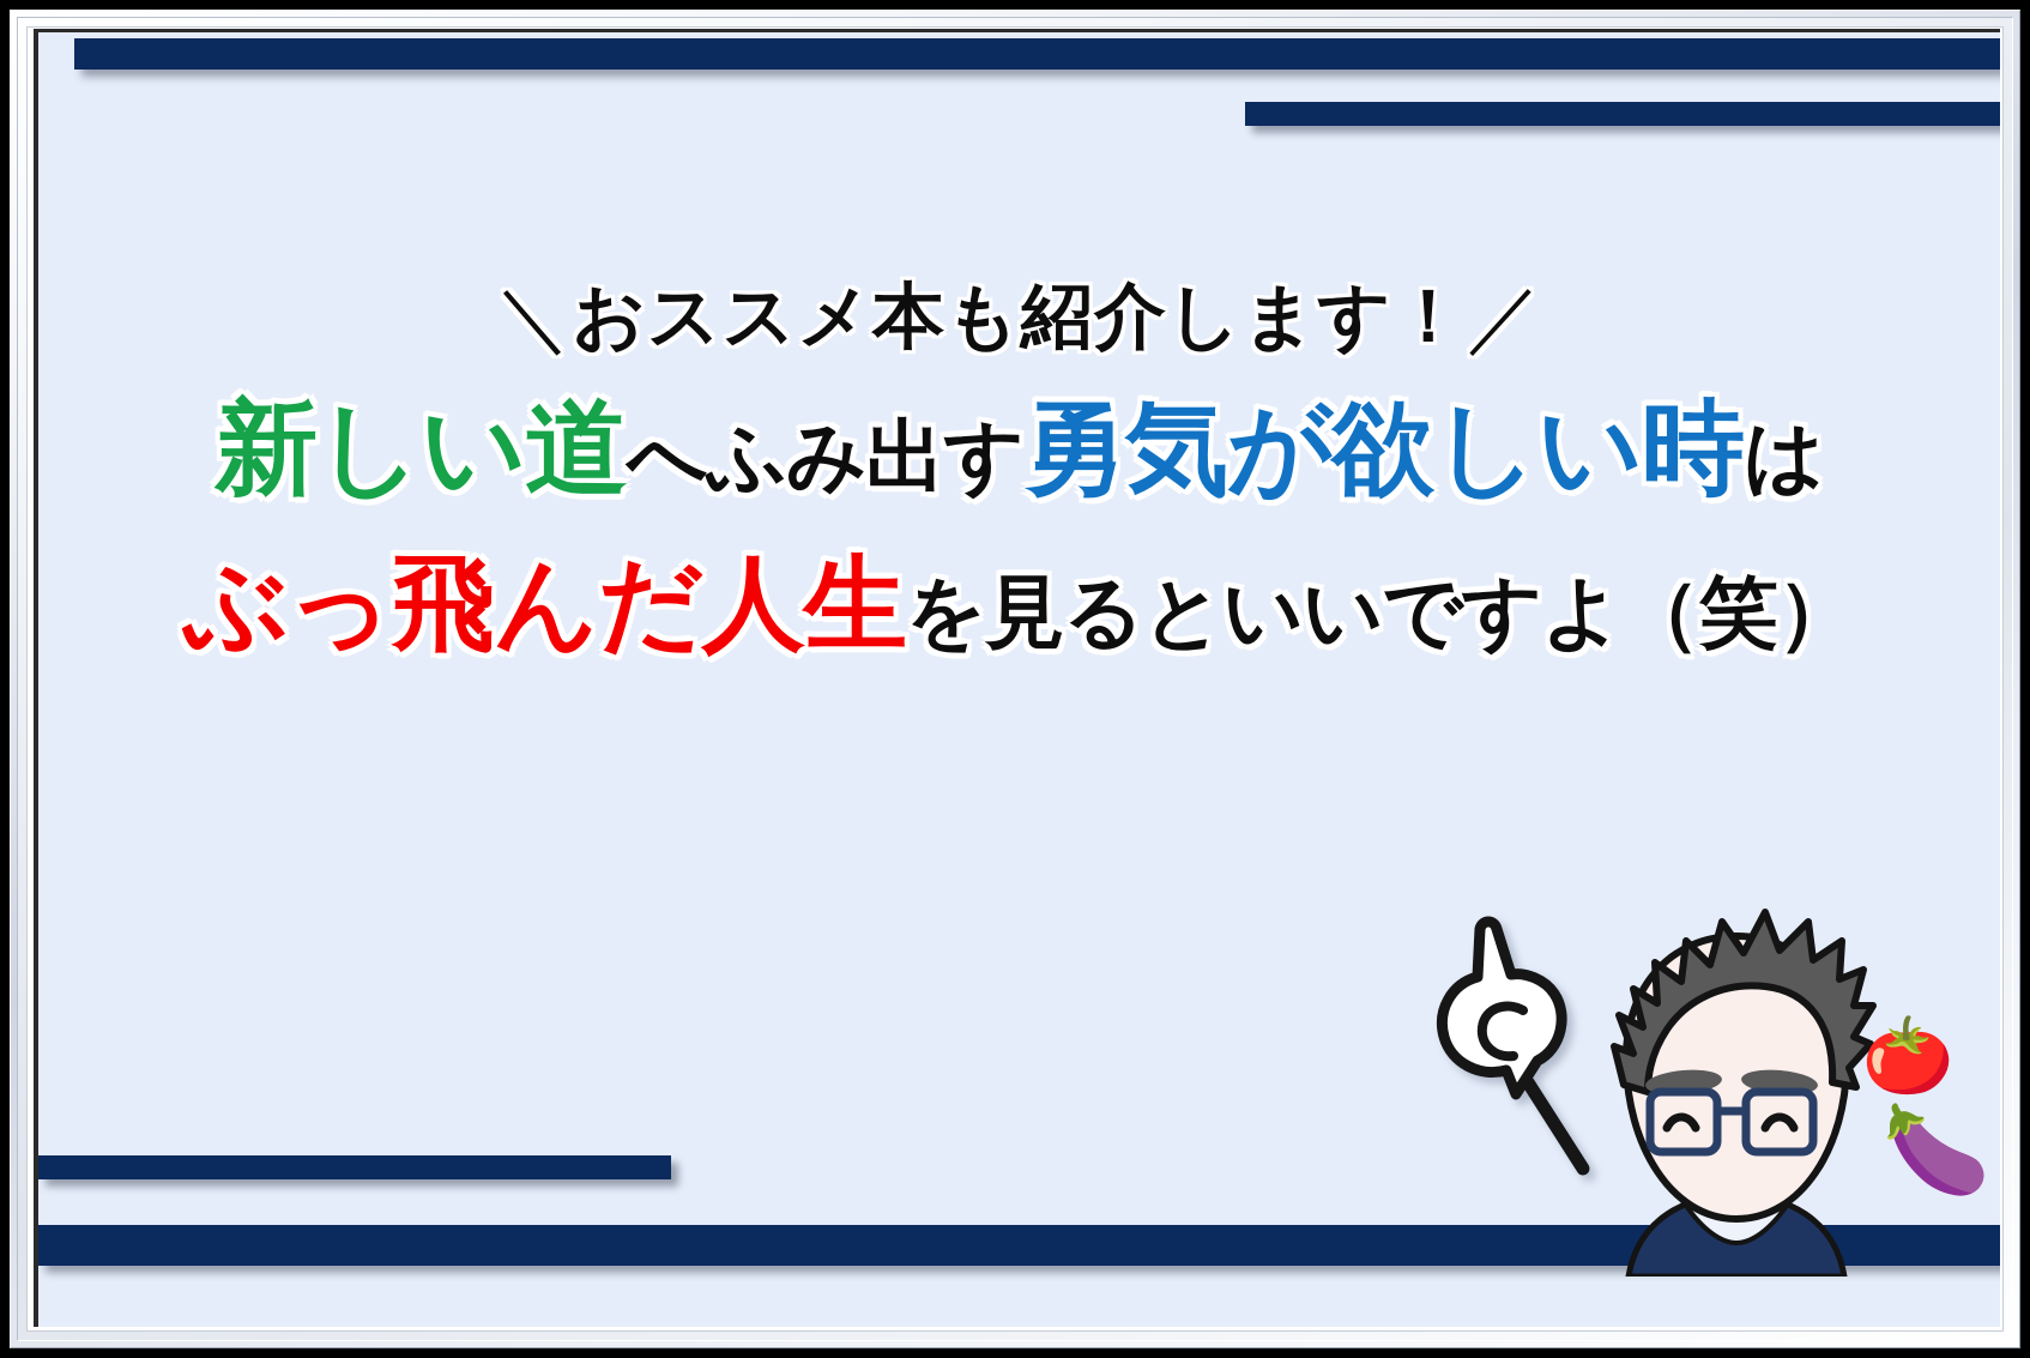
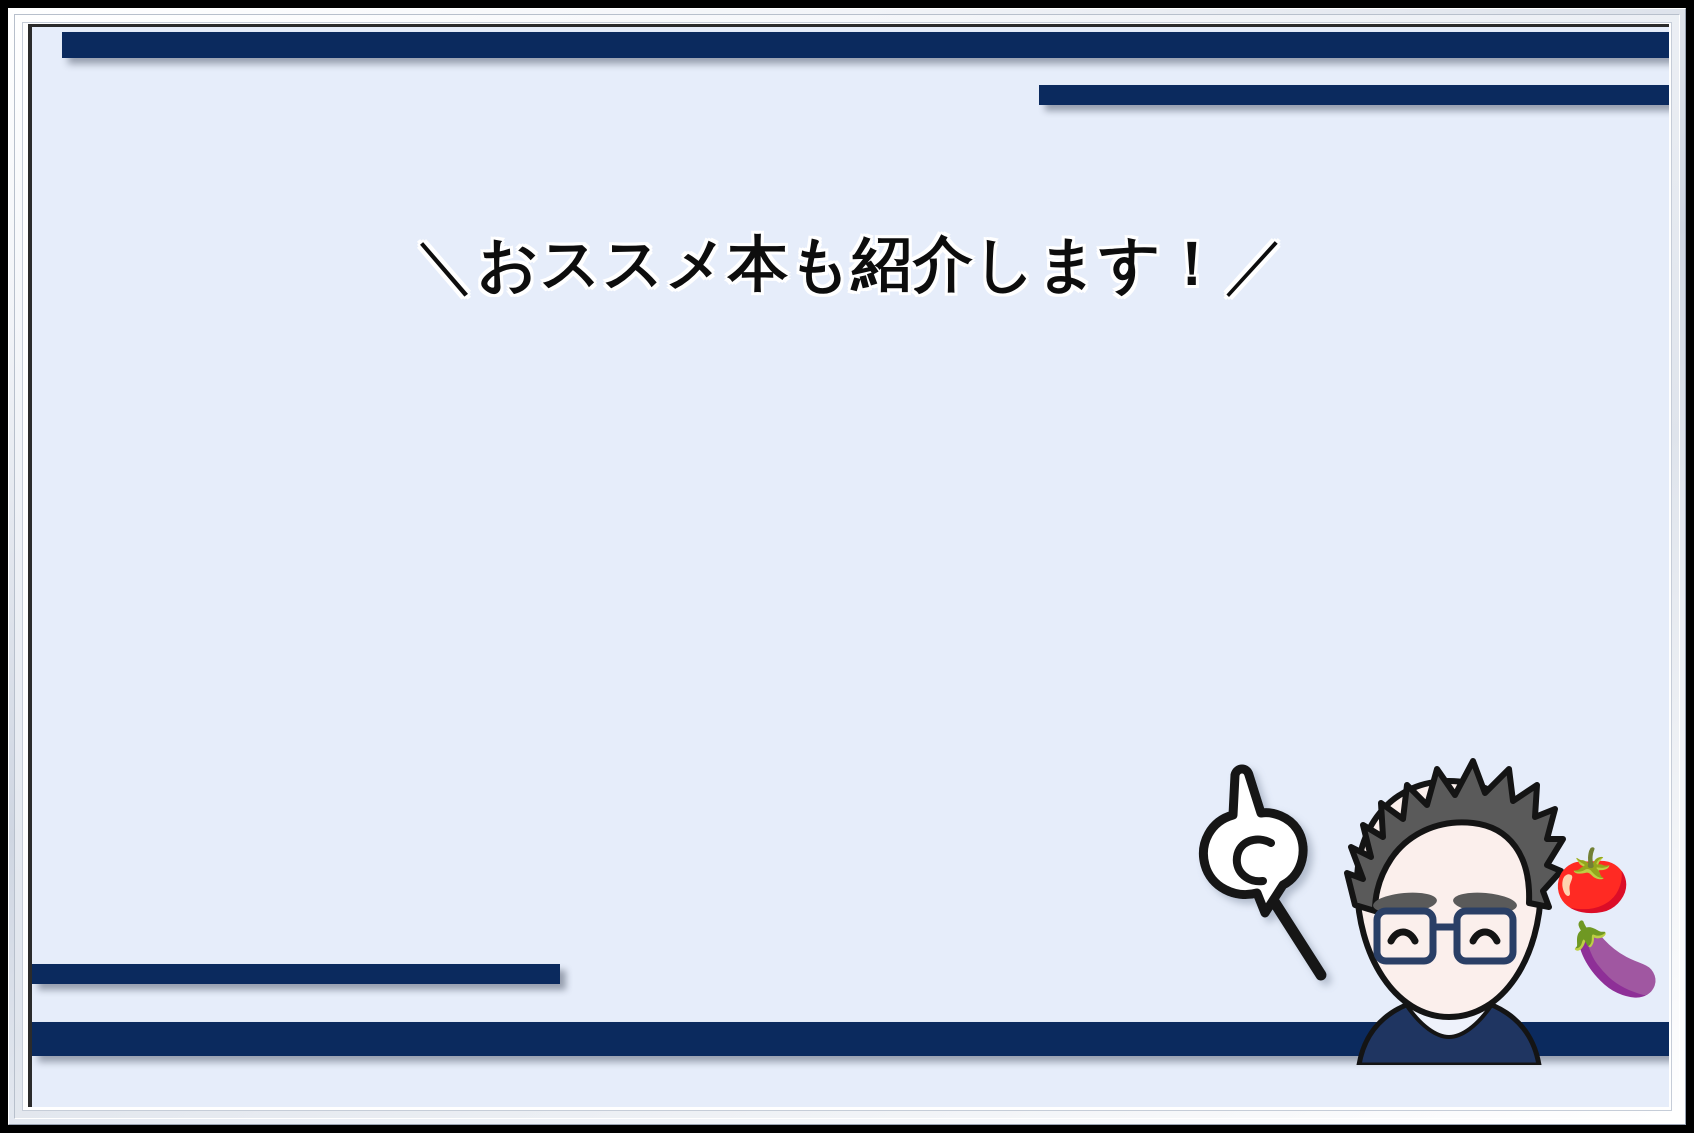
  ＼おススメ本も紹介します！／
- 新しい道へふみ出す勇気が欲しい時は
- ぶっ飛んだ人生を見るといいですよ（笑）
  🍅
  🍆
